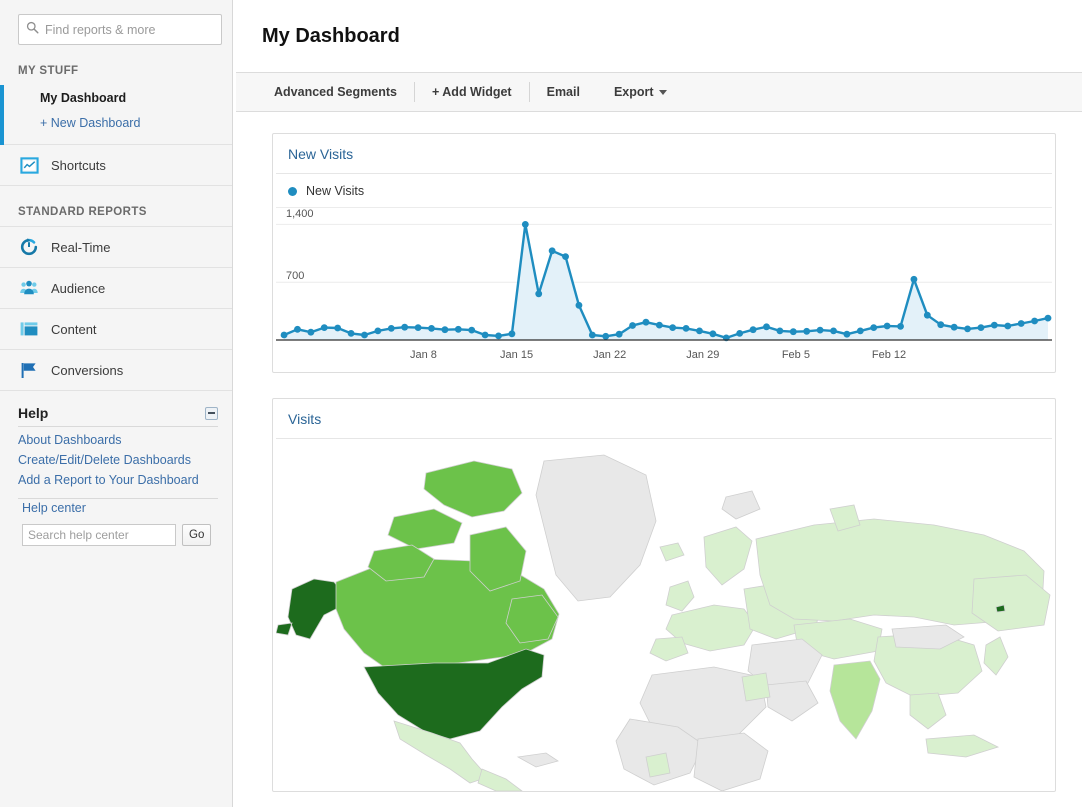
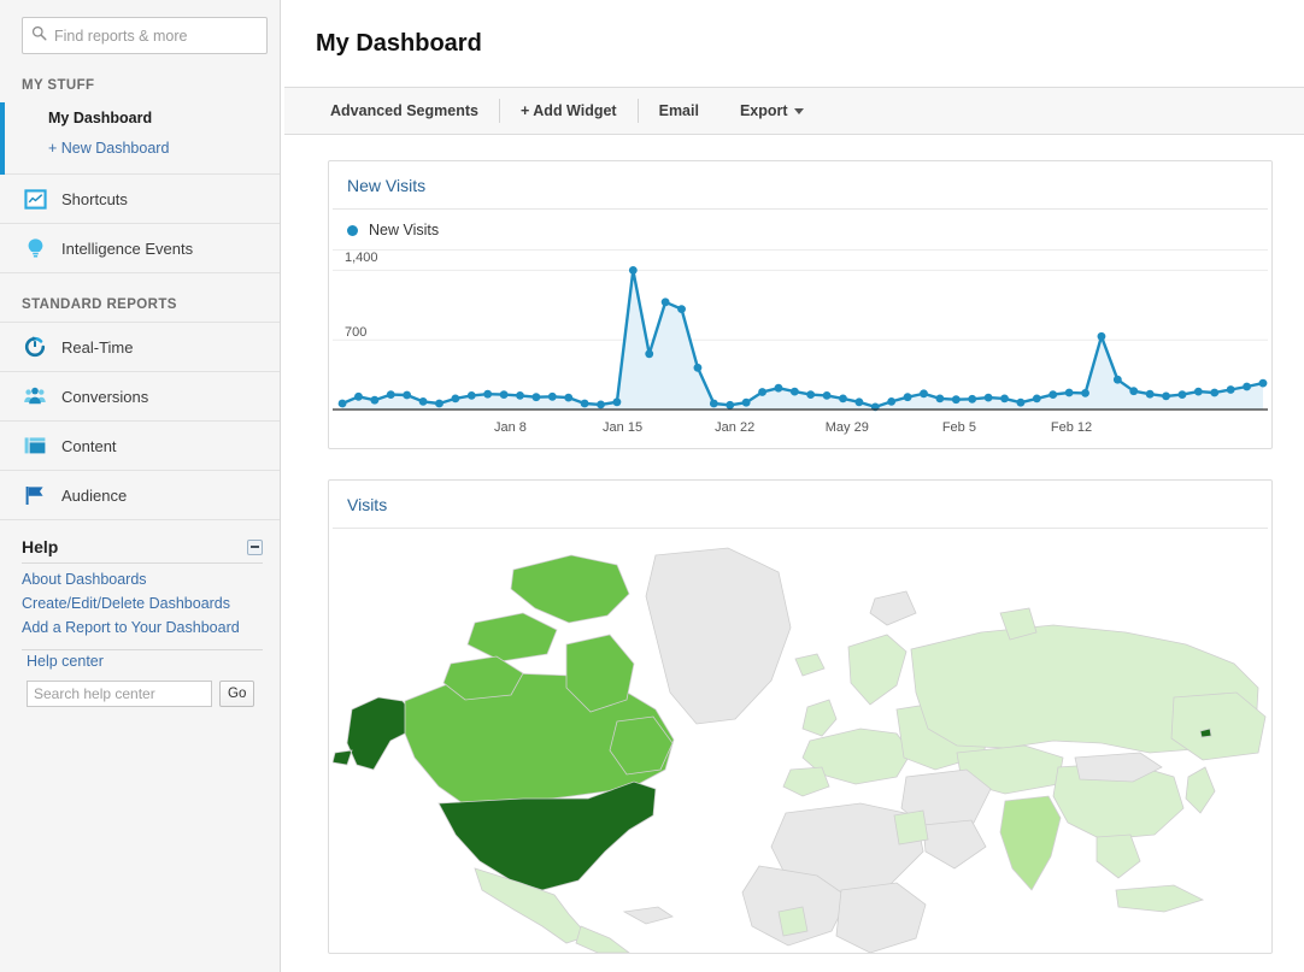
  Find reports & more
  MY STUFF
  My Dashboard
  + New Dashboard
  Shortcuts
+ Intelligence Events
  STANDARD REPORTS
  Real-Time
- Audience
+ Conversions
  Content
- Conversions
+ Audience
  Help
  About Dashboards
  Create/Edit/Delete Dashboards
  Add a Report to Your Dashboard
  Help center
  Search help center
  Go
  My Dashboard
  Advanced Segments
  + Add Widget
  Email
  Export
  New Visits
  New Visits
  1,400
  700
  Jan 8
  Jan 15
  Jan 22
- Jan 29
+ May 29
  Feb 5
  Feb 12
  Visits
